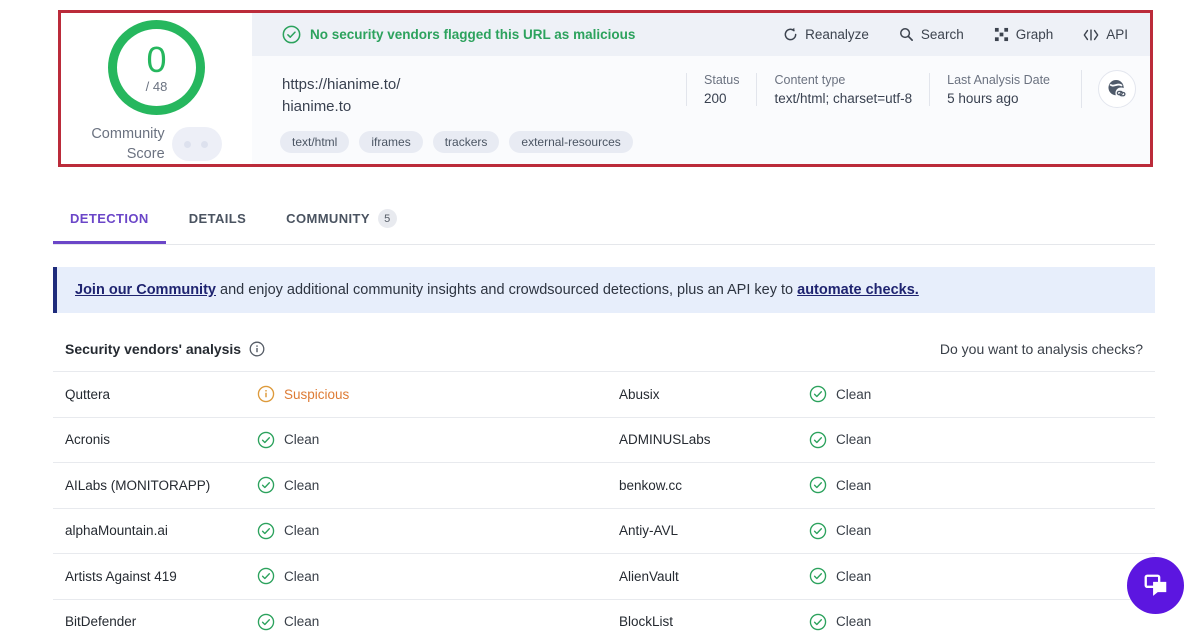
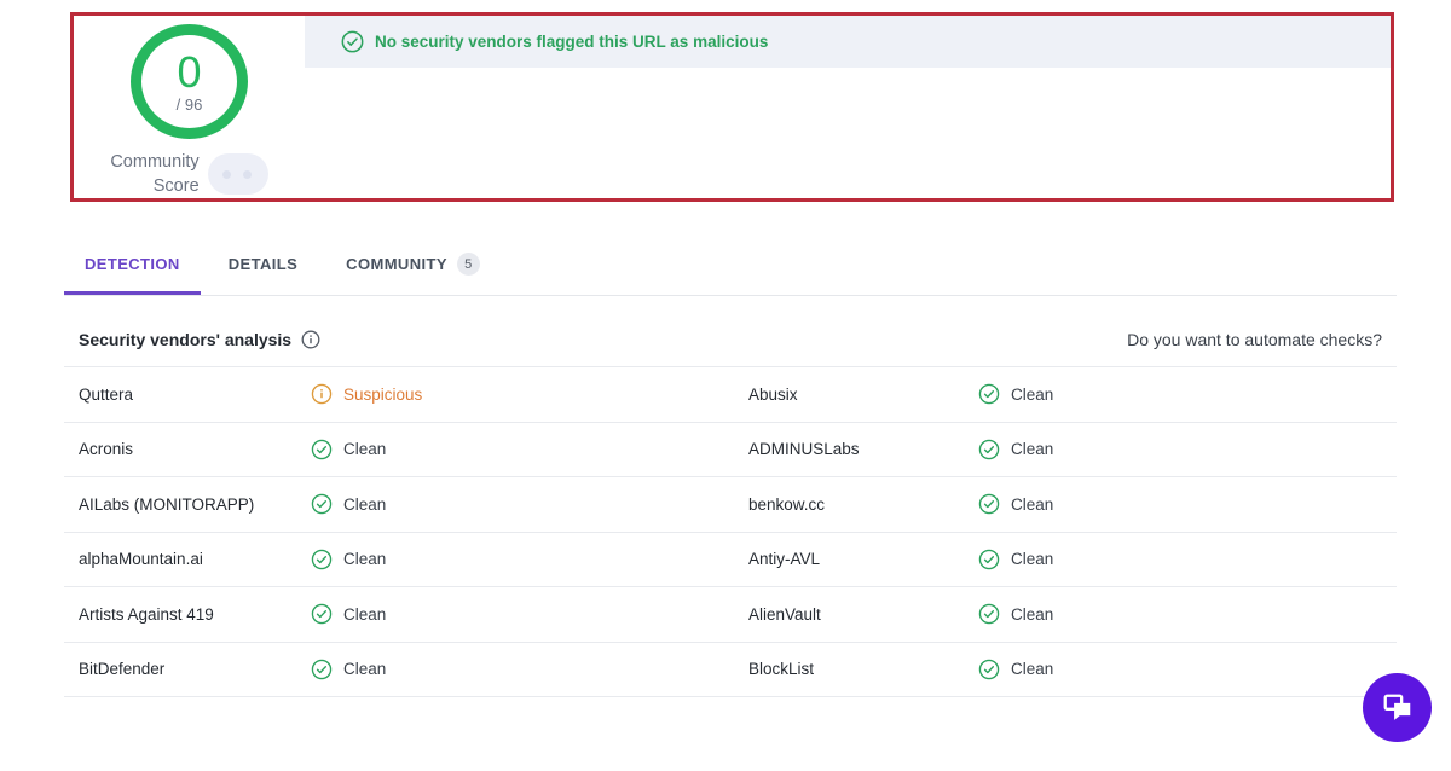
  0
- / 48
+ / 96
  Community
  Score
  No security vendors flagged this URL as malicious
- Reanalyze
- Search
- Graph
- API
- https://hianime.to/
- hianime.to
- Status
- 200
- Content type
- text/html; charset=utf-8
- Last Analysis Date
- 5 hours ago
- text/html
- iframes
- trackers
- external-resources
  DETECTION
  DETAILS
  COMMUNITY
  5
- Join our Community and enjoy additional community insights and crowdsourced detections, plus an API key to automate checks.
  Security vendors' analysis
- Do you want to analysis checks?
+ Do you want to automate checks?
  Quttera
  Suspicious
  Abusix
  Clean
  Acronis
  Clean
  ADMINUSLabs
  Clean
  AILabs (MONITORAPP)
  Clean
  benkow.cc
  Clean
  alphaMountain.ai
  Clean
  Antiy-AVL
  Clean
  Artists Against 419
  Clean
  AlienVault
  Clean
  BitDefender
  Clean
  BlockList
  Clean
